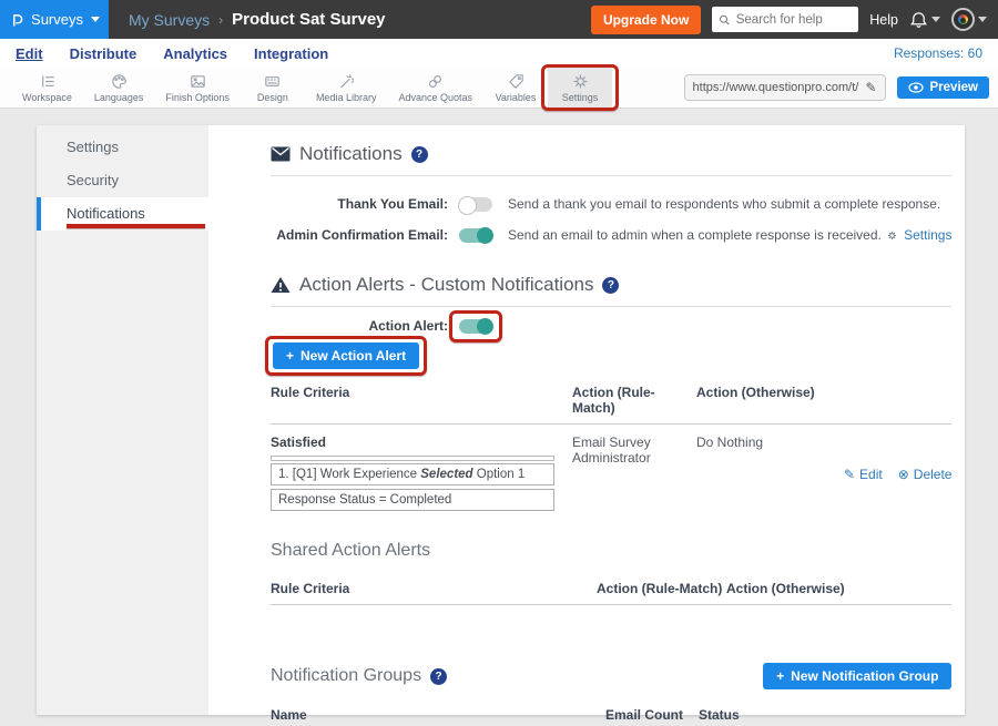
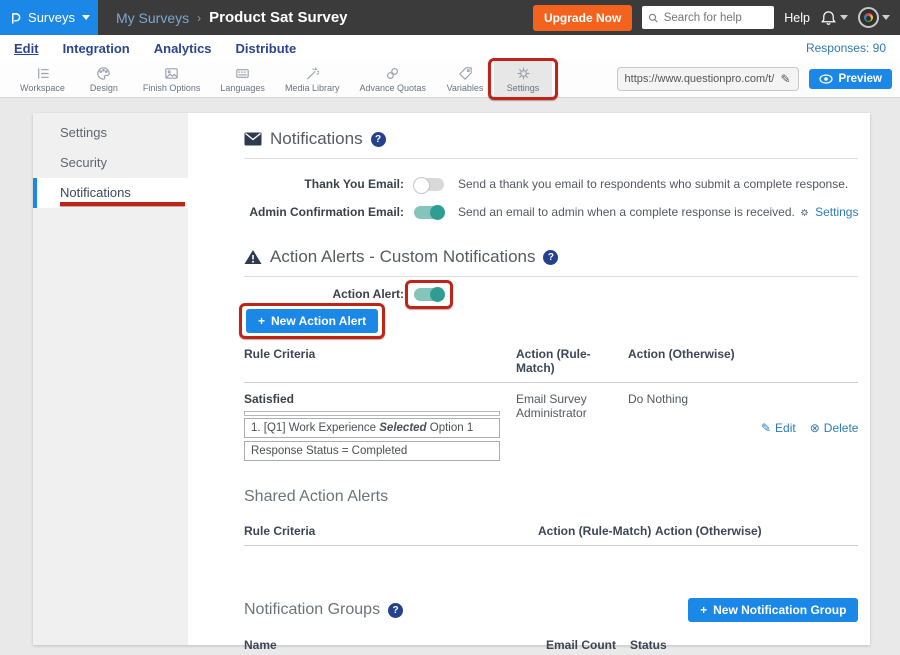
  Surveys
  My Surveys
  ›
  Product Sat Survey
  Upgrade Now
  Search for help
  Help
  Edit
- Distribute
+ Integration
  Analytics
- Integration
+ Distribute
- Responses: 60
+ Responses: 90
  Workspace
- Languages
+ Design
  Finish Options
- Design
+ Languages
  Media Library
  Advance Quotas
  Variables
  Settings
  https://www.questionpro.com/t/
  ✎
  Preview
  Settings
  Security
  Notifications
  Notifications
  ?
  Thank You Email:
  Send a thank you email to respondents who submit a complete response.
  Admin Confirmation Email:
  Send an email to admin when a complete response is received.
  Settings
  Action Alerts - Custom Notifications
  ?
  Action Alert:
  +
  New Action Alert
  Rule Criteria
  Action (Rule-Match)
  Action (Otherwise)
  Satisfied
  1. [Q1] Work Experience Selected Option 1
  Response Status = Completed
  Email Survey Administrator
  Do Nothing
  ✎
  Edit
  ⊗
  Delete
  Shared Action Alerts
  Rule Criteria
  Action (Rule-Match)
  Action (Otherwise)
  Notification Groups
  ?
  +
  New Notification Group
  Name
  Email Count
  Status
